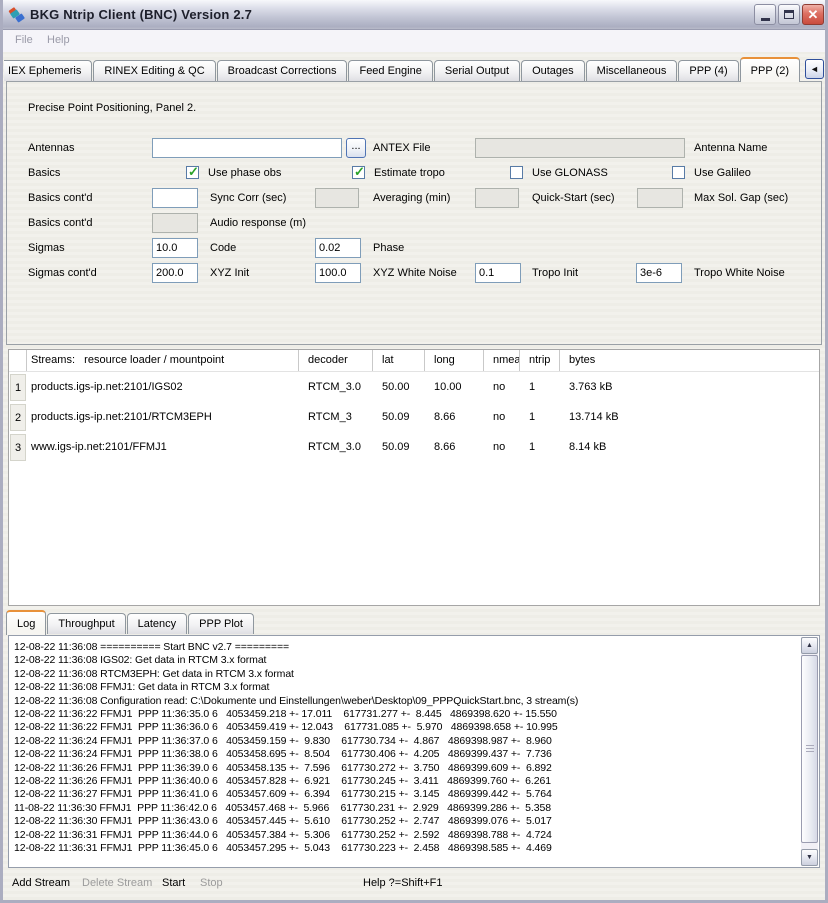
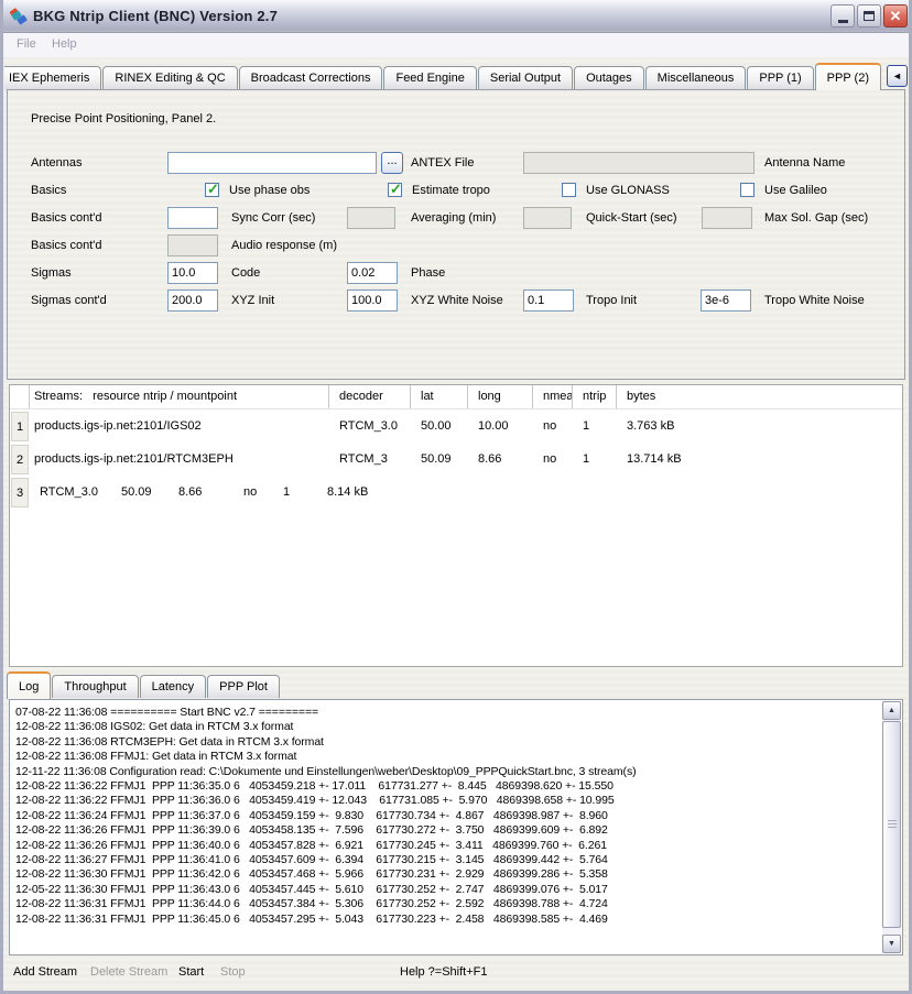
  BKG Ntrip Client (BNC) Version 2.7
  ✕
  File
  Help
  IEX Ephemeris
  RINEX Editing & QC
  Broadcast Corrections
  Feed Engine
  Serial Output
  Outages
  Miscellaneous
- PPP (4)
+ PPP (1)
  PPP (2)
  ◄
  Precise Point Positioning, Panel 2.
  Antennas
  ...
  ANTEX File
  Antenna Name
  Basics
  Use phase obs
  Estimate tropo
  Use GLONASS
  Use Galileo
  Basics cont'd
  Sync Corr (sec)
  Averaging (min)
  Quick-Start (sec)
  Max Sol. Gap (sec)
  Basics cont'd
  Audio response (m)
  Sigmas
  10.0
  Code
  0.02
  Phase
  Sigmas cont'd
  200.0
  XYZ Init
  100.0
  XYZ White Noise
  0.1
  Tropo Init
  3e-6
  Tropo White Noise
- Streams: resource loader / mountpoint
+ Streams: resource ntrip / mountpoint
  decoder
  lat
  long
  nmea
  ntrip
  bytes
  1
  products.igs-ip.net:2101/IGS02
  RTCM_3.0
  50.00
  10.00
  no
  1
  3.763 kB
  2
  products.igs-ip.net:2101/RTCM3EPH
  RTCM_3
  50.09
  8.66
  no
  1
  13.714 kB
  3
- www.igs-ip.net:2101/FFMJ1
  RTCM_3.0
  50.09
  8.66
  no
  1
  8.14 kB
  Log
  Throughput
  Latency
  PPP Plot
- 12-08-22 11:36:08 ========== Start BNC v2.7 =========
+ 07-08-22 11:36:08 ========== Start BNC v2.7 =========
  12-08-22 11:36:08 IGS02: Get data in RTCM 3.x format
  12-08-22 11:36:08 RTCM3EPH: Get data in RTCM 3.x format
  12-08-22 11:36:08 FFMJ1: Get data in RTCM 3.x format
- 12-08-22 11:36:08 Configuration read: C:\Dokumente und Einstellungen\weber\Desktop\09_PPPQuickStart.bnc, 3 stream(s)
+ 12-11-22 11:36:08 Configuration read: C:\Dokumente und Einstellungen\weber\Desktop\09_PPPQuickStart.bnc, 3 stream(s)
  12-08-22 11:36:22 FFMJ1 PPP 11:36:35.0 6 4053459.218 +- 17.011 617731.277 +- 8.445 4869398.620 +- 15.550
  12-08-22 11:36:22 FFMJ1 PPP 11:36:36.0 6 4053459.419 +- 12.043 617731.085 +- 5.970 4869398.658 +- 10.995
  12-08-22 11:36:24 FFMJ1 PPP 11:36:37.0 6 4053459.159 +- 9.830 617730.734 +- 4.867 4869398.987 +- 8.960
- 12-08-22 11:36:24 FFMJ1 PPP 11:36:38.0 6 4053458.695 +- 8.504 617730.406 +- 4.205 4869399.437 +- 7.736
  12-08-22 11:36:26 FFMJ1 PPP 11:36:39.0 6 4053458.135 +- 7.596 617730.272 +- 3.750 4869399.609 +- 6.892
  12-08-22 11:36:26 FFMJ1 PPP 11:36:40.0 6 4053457.828 +- 6.921 617730.245 +- 3.411 4869399.760 +- 6.261
  12-08-22 11:36:27 FFMJ1 PPP 11:36:41.0 6 4053457.609 +- 6.394 617730.215 +- 3.145 4869399.442 +- 5.764
- 11-08-22 11:36:30 FFMJ1 PPP 11:36:42.0 6 4053457.468 +- 5.966 617730.231 +- 2.929 4869399.286 +- 5.358
+ 12-08-22 11:36:30 FFMJ1 PPP 11:36:42.0 6 4053457.468 +- 5.966 617730.231 +- 2.929 4869399.286 +- 5.358
- 12-08-22 11:36:30 FFMJ1 PPP 11:36:43.0 6 4053457.445 +- 5.610 617730.252 +- 2.747 4869399.076 +- 5.017
+ 12-05-22 11:36:30 FFMJ1 PPP 11:36:43.0 6 4053457.445 +- 5.610 617730.252 +- 2.747 4869399.076 +- 5.017
  12-08-22 11:36:31 FFMJ1 PPP 11:36:44.0 6 4053457.384 +- 5.306 617730.252 +- 2.592 4869398.788 +- 4.724
  12-08-22 11:36:31 FFMJ1 PPP 11:36:45.0 6 4053457.295 +- 5.043 617730.223 +- 2.458 4869398.585 +- 4.469
  Add Stream
  Delete Stream
  Start
  Stop
  Help ?=Shift+F1
